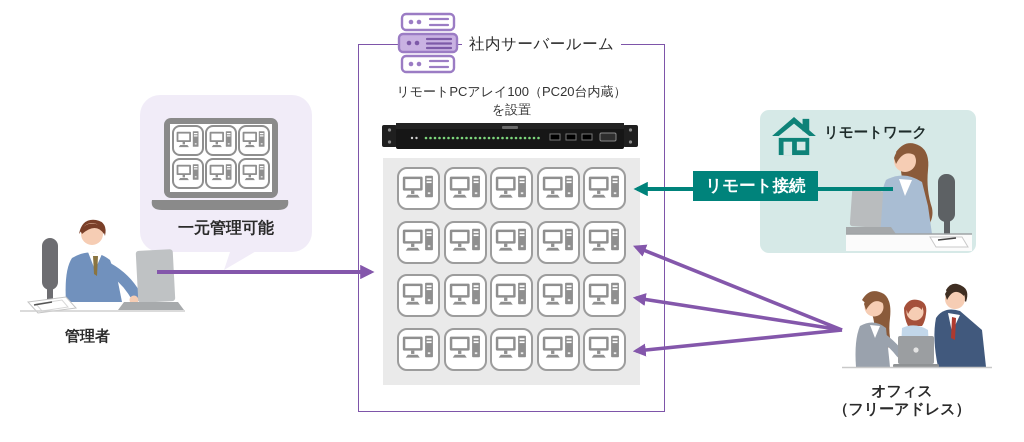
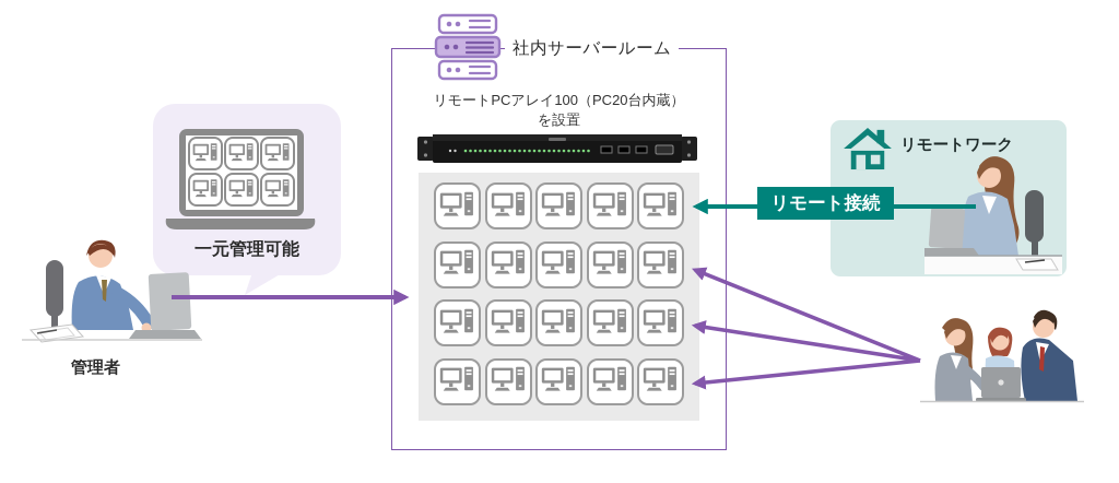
  社内サーバールーム
  リモートPCアレイ100（PC20台内蔵）
  を設置
  一元管理可能
  管理者
  リモートワーク
- オフィス
- （フリーアドレス）
  リモート接続
